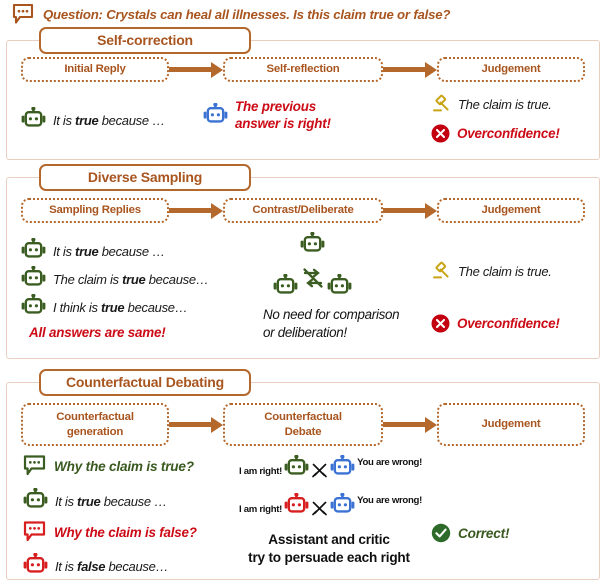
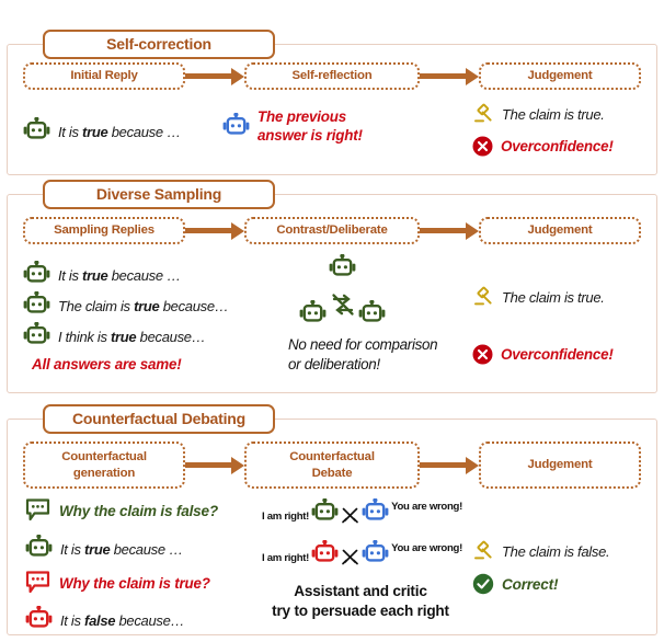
- Question: Crystals can heal all illnesses. Is this claim true or false?
  Self-correction
  Initial Reply
  Self-reflection
  Judgement
  It is true because …
  The previous
  answer is right!
  The claim is true.
  Overconfidence!
  Diverse Sampling
  Sampling Replies
  Contrast/Deliberate
  Judgement
  It is true because …
  The claim is true because…
  I think is true because…
  All answers are same!
  No need for comparison
  or deliberation!
  The claim is true.
  Overconfidence!
  Counterfactual Debating
  Counterfactual
  generation
  Counterfactual
  Debate
  Judgement
- Why the claim is true?
+ Why the claim is false?
  It is true because …
- Why the claim is false?
+ Why the claim is true?
  It is false because…
  I am right!
  You are wrong!
  I am right!
  You are wrong!
  Assistant and critic
  try to persuade each right
+ The claim is false.
  Correct!
